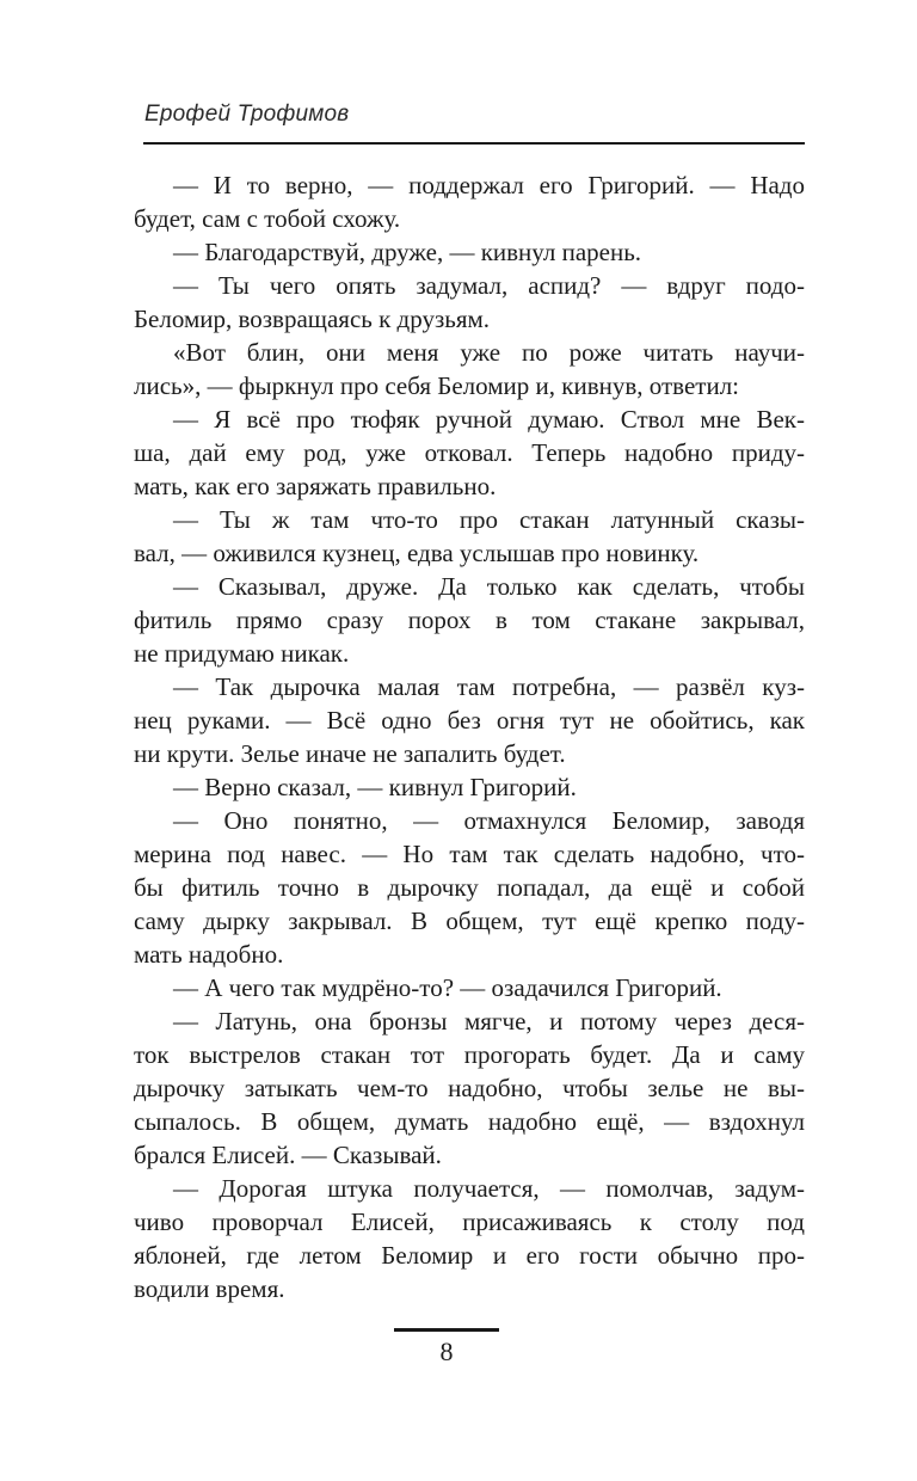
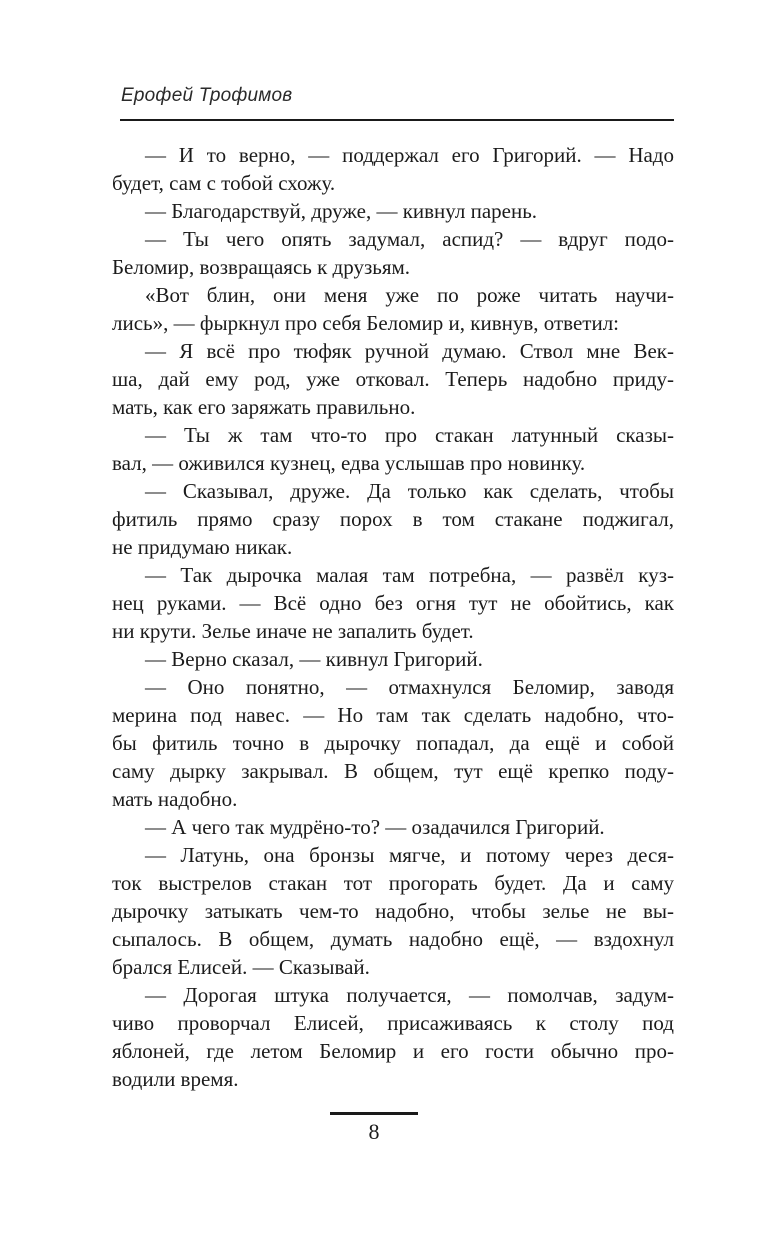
  Ерофей Трофимов
  — И то верно, — поддержал его Григорий. — Надо
  будет, сам с тобой схожу.
  — Благодарствуй, друже, — кивнул парень.
  — Ты чего опять задумал, аспид? — вдруг подо-
  Беломир, возвращаясь к друзьям.
  «Вот блин, они меня уже по роже читать научи-
  лись», — фыркнул про себя Беломир и, кивнув, ответил:
  — Я всё про тюфяк ручной думаю. Ствол мне Век-
  ша, дай ему род, уже отковал. Теперь надобно приду-
  мать, как его заряжать правильно.
  — Ты ж там что-то про стакан латунный сказы-
  вал, — оживился кузнец, едва услышав про новинку.
  — Сказывал, друже. Да только как сделать, чтобы
- фитиль прямо сразу порох в том стакане закрывал,
+ фитиль прямо сразу порох в том стакане поджигал,
  не придумаю никак.
  — Так дырочка малая там потребна, — развёл куз-
  нец руками. — Всё одно без огня тут не обойтись, как
  ни крути. Зелье иначе не запалить будет.
  — Верно сказал, — кивнул Григорий.
  — Оно понятно, — отмахнулся Беломир, заводя
  мерина под навес. — Но там так сделать надобно, что-
  бы фитиль точно в дырочку попадал, да ещё и собой
  саму дырку закрывал. В общем, тут ещё крепко поду-
  мать надобно.
  — А чего так мудрёно-то? — озадачился Григорий.
  — Латунь, она бронзы мягче, и потому через деся-
  ток выстрелов стакан тот прогорать будет. Да и саму
  дырочку затыкать чем-то надобно, чтобы зелье не вы-
  сыпалось. В общем, думать надобно ещё, — вздохнул
  брался Елисей. — Сказывай.
  — Дорогая штука получается, — помолчав, задум-
  чиво проворчал Елисей, присаживаясь к столу под
  яблоней, где летом Беломир и его гости обычно про-
  водили время.
  8
